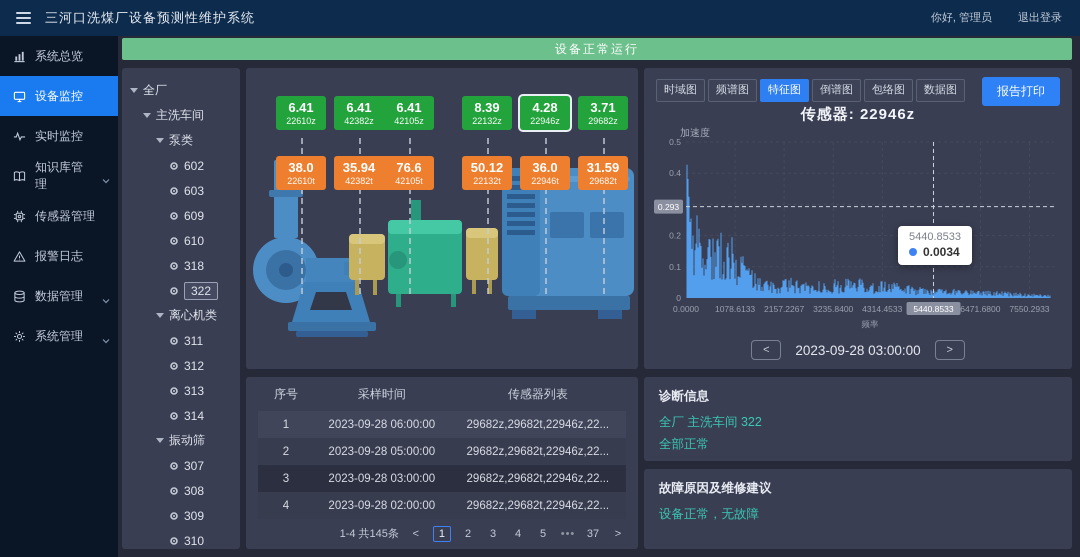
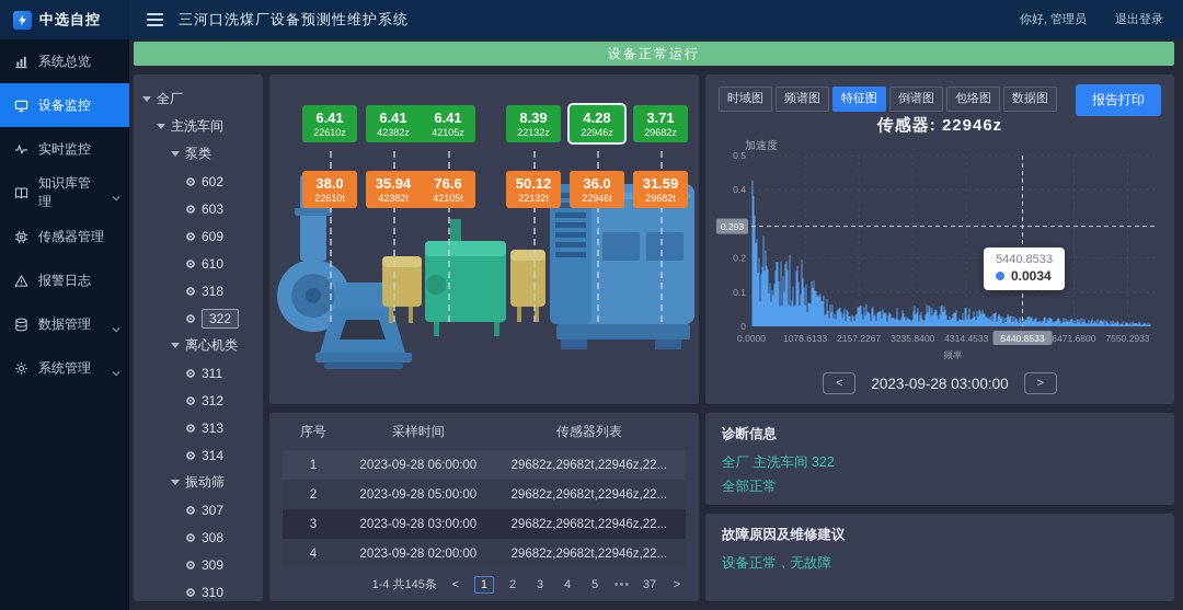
+ 中选自控
  三河口洗煤厂设备预测性维护系统
  你好, 管理员
  退出登录
  系统总览
  设备监控
  实时监控
  知识库管理
  传感器管理
  报警日志
  数据管理
  系统管理
  设备正常运行
  全厂
  主洗车间
  泵类
  602
  603
  609
  610
  318
  322
  离心机类
  311
  312
  313
  314
  振动筛
  307
  308
  309
  310
  6.41
  22610z
  6.41
  42382z
  6.41
  42105z
  8.39
  22132z
  4.28
  22946z
  3.71
  29682z
  38.0
  22610t
  35.94
  42382t
  76.6
  42105t
  50.12
  22132t
  36.0
  22946t
  31.59
  29682t
  序号
  采样时间
  传感器列表
  1
  2023-09-28 06:00:00
  29682z,29682t,22946z,22...
  2
  2023-09-28 05:00:00
  29682z,29682t,22946z,22...
  3
  2023-09-28 03:00:00
  29682z,29682t,22946z,22...
  4
  2023-09-28 02:00:00
  29682z,29682t,22946z,22...
  1-4 共145条
  <
  1
  2
  3
  4
  5
  •••
  37
  >
  时域图
  频谱图
  特征图
  倒谱图
  包络图
  数据图
  报告打印
  传感器: 22946z
  加速度
  0
  0.1
  0.2
  0.4
  0.5
  0.0000
  1078.6133
  2157.2267
  3235.8400
  4314.4533
  5440.8533
  6471.6800
  7550.2933
  频率
  0.293
  5440.8533
  0.0034
  <
  2023-09-28 03:00:00
  >
  诊断信息
  全厂 主洗车间 322
  全部正常
  故障原因及维修建议
  设备正常，无故障
